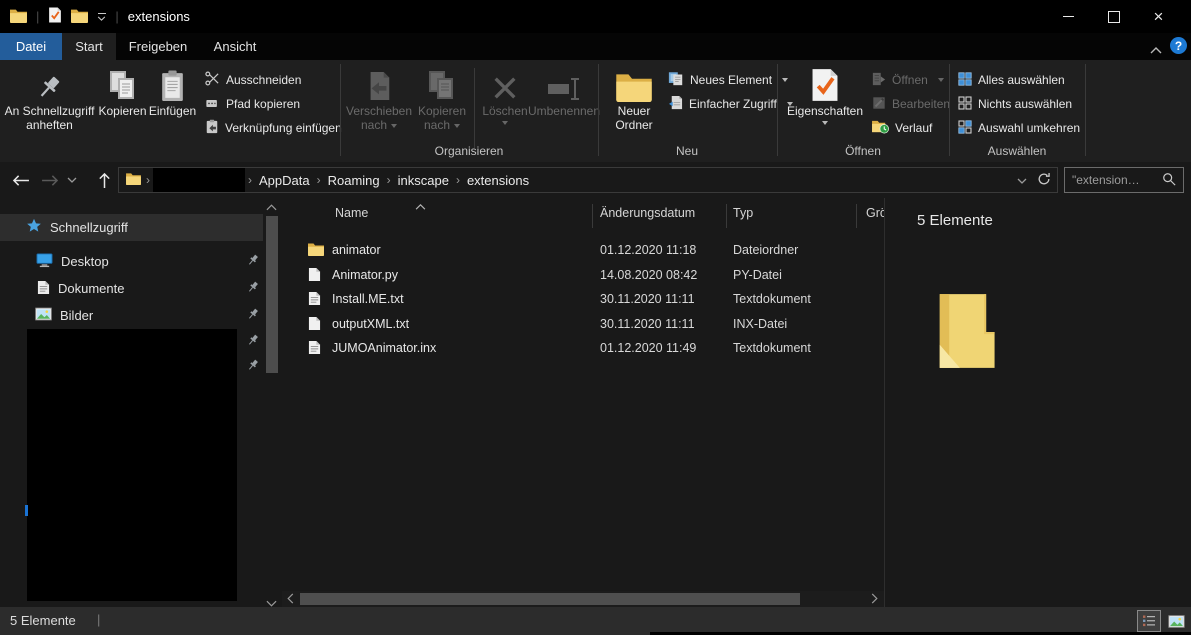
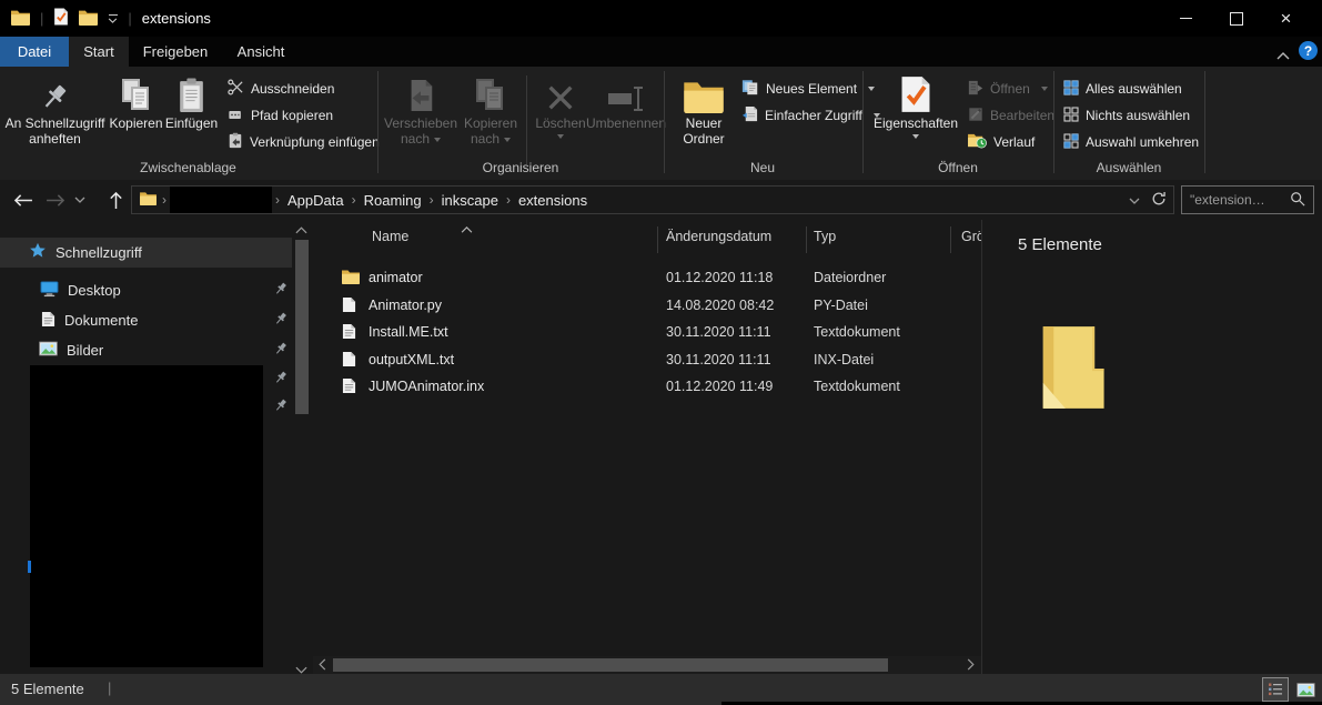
  |
  |
  extensions
  ×
  Datei
  Start
  Freigeben
  Ansicht
  ?
  An Schnellzugriff
  anheften
  Kopieren
  Einfügen
  Ausschneiden
  Pfad kopieren
  Verknüpfung einfügen
+ Zwischenablage
  Verschieben
  nach
  Kopieren
  nach
  Löschen
  Umbenennen
  Organisieren
  Neuer
  Ordner
  Neues Element
  Einfacher Zugriff
  Neu
  Eigenschaften
  Öffnen
  Bearbeiten
  Verlauf
  Öffnen
  Alles auswählen
  Nichts auswählen
  Auswahl umkehren
  Auswählen
  ›
  ›
  AppData
  ›
  Roaming
  ›
  inkscape
  ›
  extensions
  "extension…
  Schnellzugriff
  Desktop
  Dokumente
  Bilder
  Name
  Änderungsdatum
  Typ
  animator
  01.12.2020 11:18
  Dateiordner
  Animator.py
  14.08.2020 08:42
  PY-Datei
  Install.ME.txt
  30.11.2020 11:11
  Textdokument
  outputXML.txt
  30.11.2020 11:11
  INX-Datei
  JUMOAnimator.inx
  01.12.2020 11:49
  Textdokument
  5 Elemente
  5 Elemente
  |
